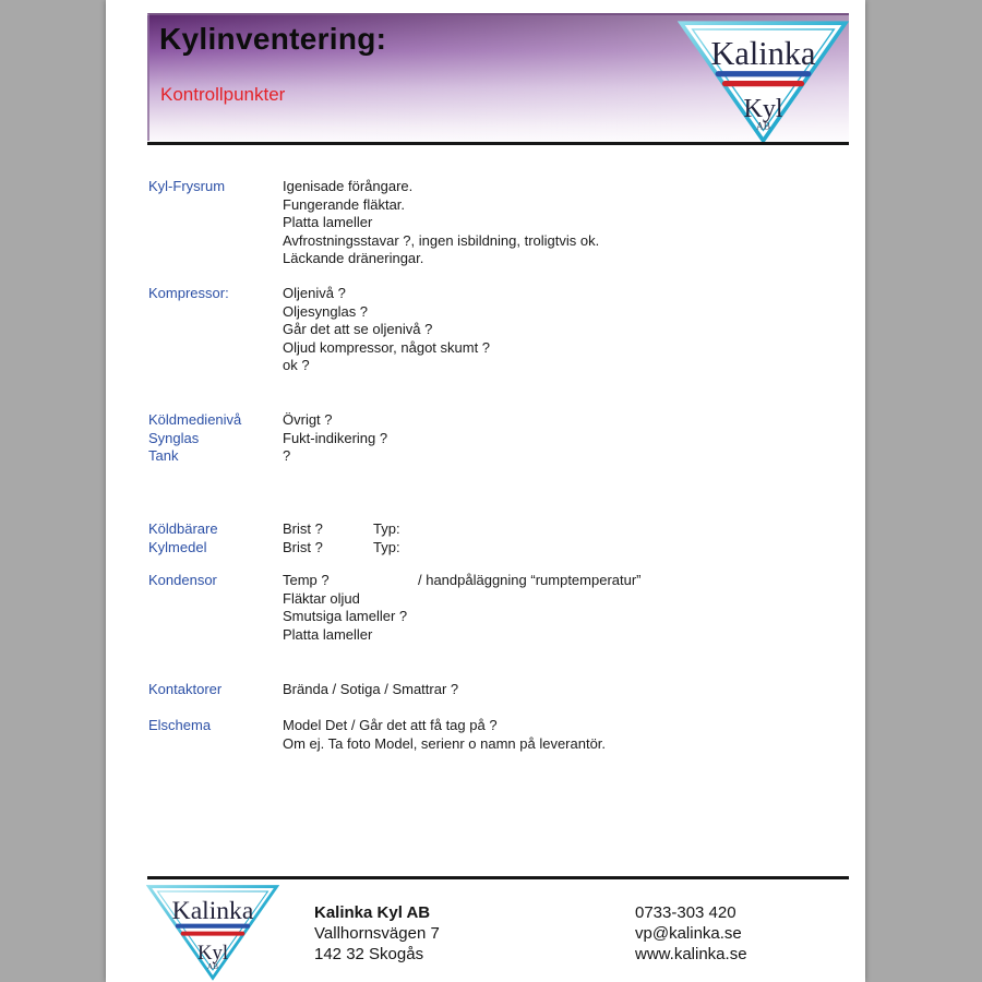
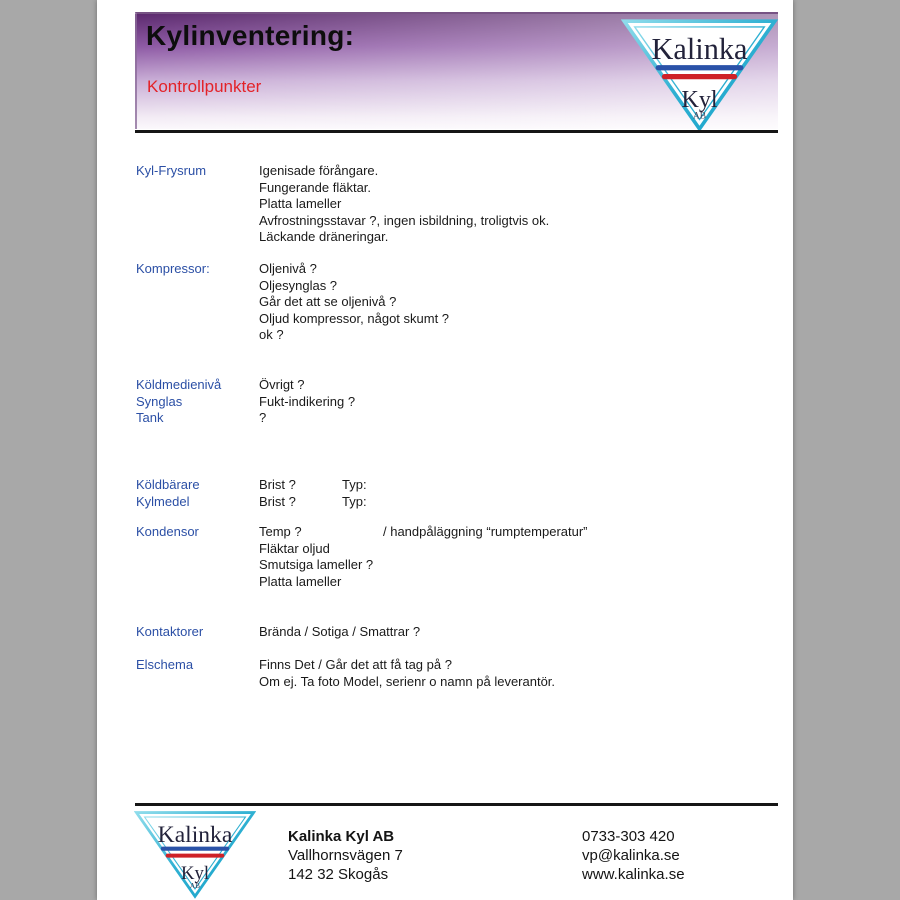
  Kylinventering:
  Kontrollpunkter
  Kalinka
  Kyl
  AB
  Kyl-Frysrum
  Igenisade förångare.
  Fungerande fläktar.
  Platta lameller
  Avfrostningsstavar ?, ingen isbildning, troligtvis ok.
  Läckande dräneringar.
  Kompressor:
  Oljenivå ?
  Oljesynglas ?
  Går det att se oljenivå ?
  Oljud kompressor, något skumt ?
  ok ?
  Köldmedienivå
  Synglas
  Tank
  Övrigt ?
  Fukt-indikering ?
  ?
  Köldbärare
  Kylmedel
  Brist ? Typ:
  Brist ? Typ:
  Kondensor
  Temp ? / handpåläggning “rumptemperatur”
  Fläktar oljud
  Smutsiga lameller ?
  Platta lameller
  Kontaktorer
  Brända / Sotiga / Smattrar ?
  Elschema
- Model Det / Går det att få tag på ?
+ Finns Det / Går det att få tag på ?
  Om ej. Ta foto Model, serienr o namn på leverantör.
  Kalinka
  Kyl
  AB
  Kalinka Kyl AB
  Vallhornsvägen 7
  142 32 Skogås
  0733-303 420
  vp@kalinka.se
  www.kalinka.se
